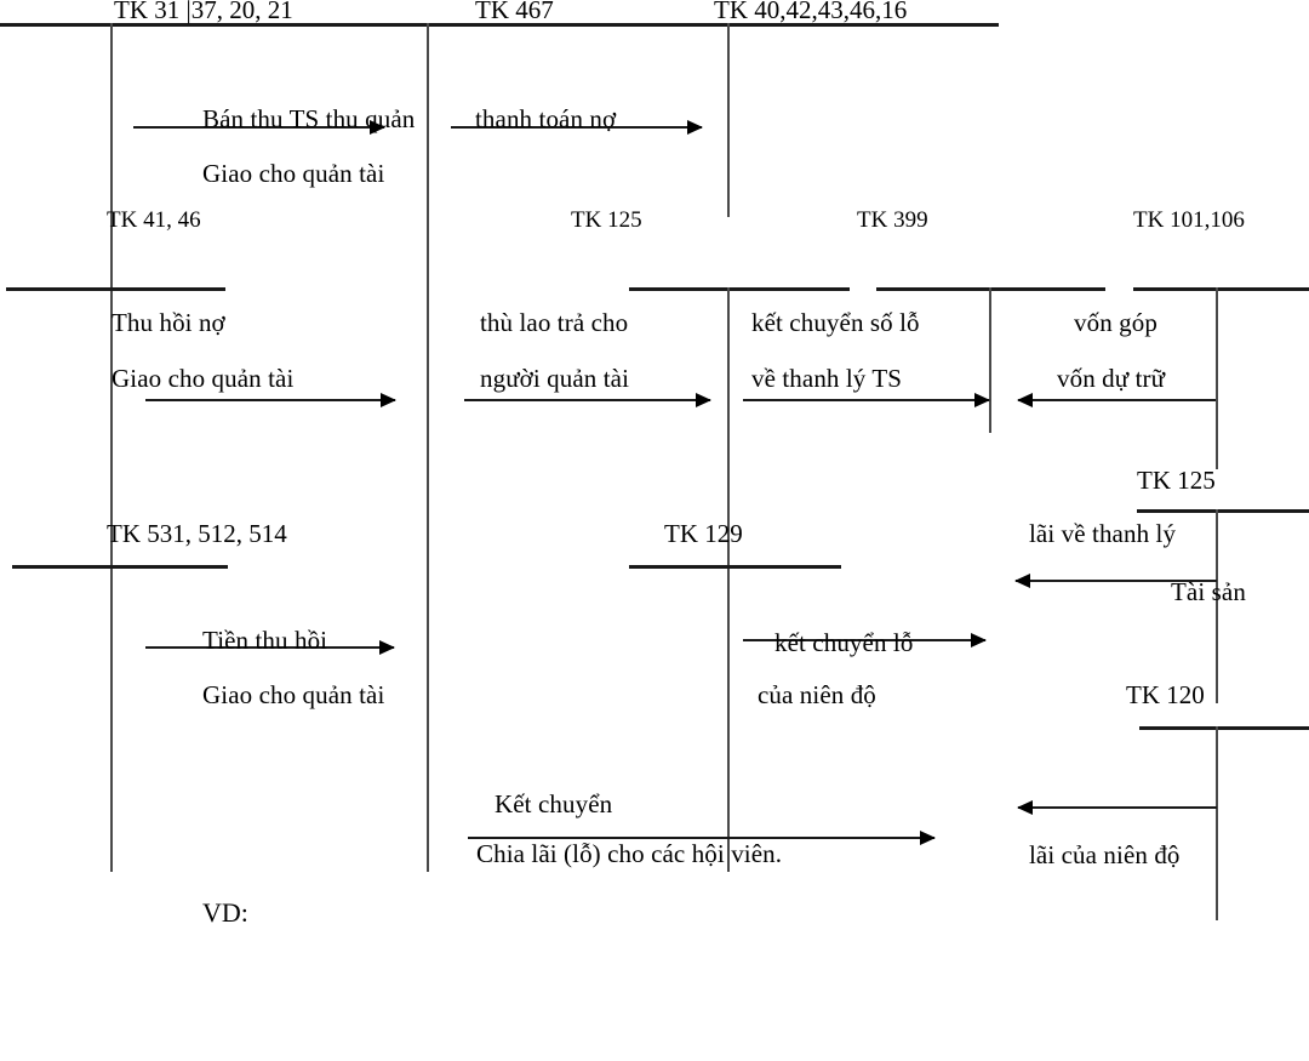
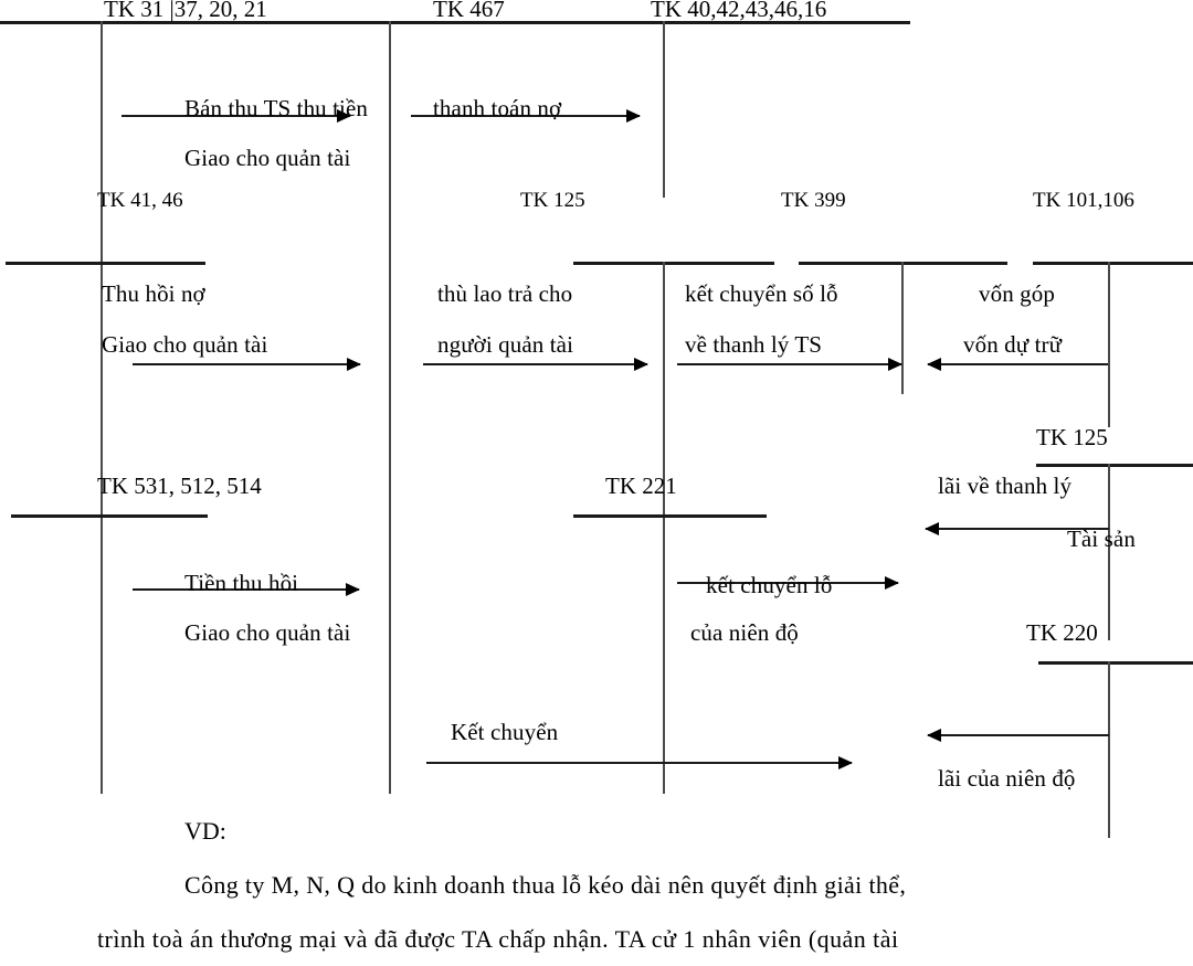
  TK 31 |37, 20, 21
  TK 467
  TK 40,42,43,46,16
- Bán thu TS thu quản
+ Bán thu TS thu tiền
  thanh toán nợ
  Giao cho quản tài
  TK 41, 46
  TK 125
  TK 399
  TK 101,106
  Thu hồi nợ
  Giao cho quản tài
  thù lao trả cho
  người quản tài
  kết chuyển số lỗ
  về thanh lý TS
  vốn góp
  vốn dự trữ
  TK 125
  lãi về thanh lý
  Tài sản
  TK 531, 512, 514
- TK 129
+ TK 221
  Tiền thu hồi
  Giao cho quản tài
  kết chuyển lỗ
  của niên độ
- TK 120
+ TK 220
  lãi của niên độ
  Kết chuyển
- Chia lãi (lỗ) cho các hội viên.
  VD:
+ Công ty M, N, Q do kinh doanh thua lỗ kéo dài nên quyết định giải thể,
+ trình toà án thương mại và đã được TA chấp nhận. TA cử 1 nhân viên (quản tài
